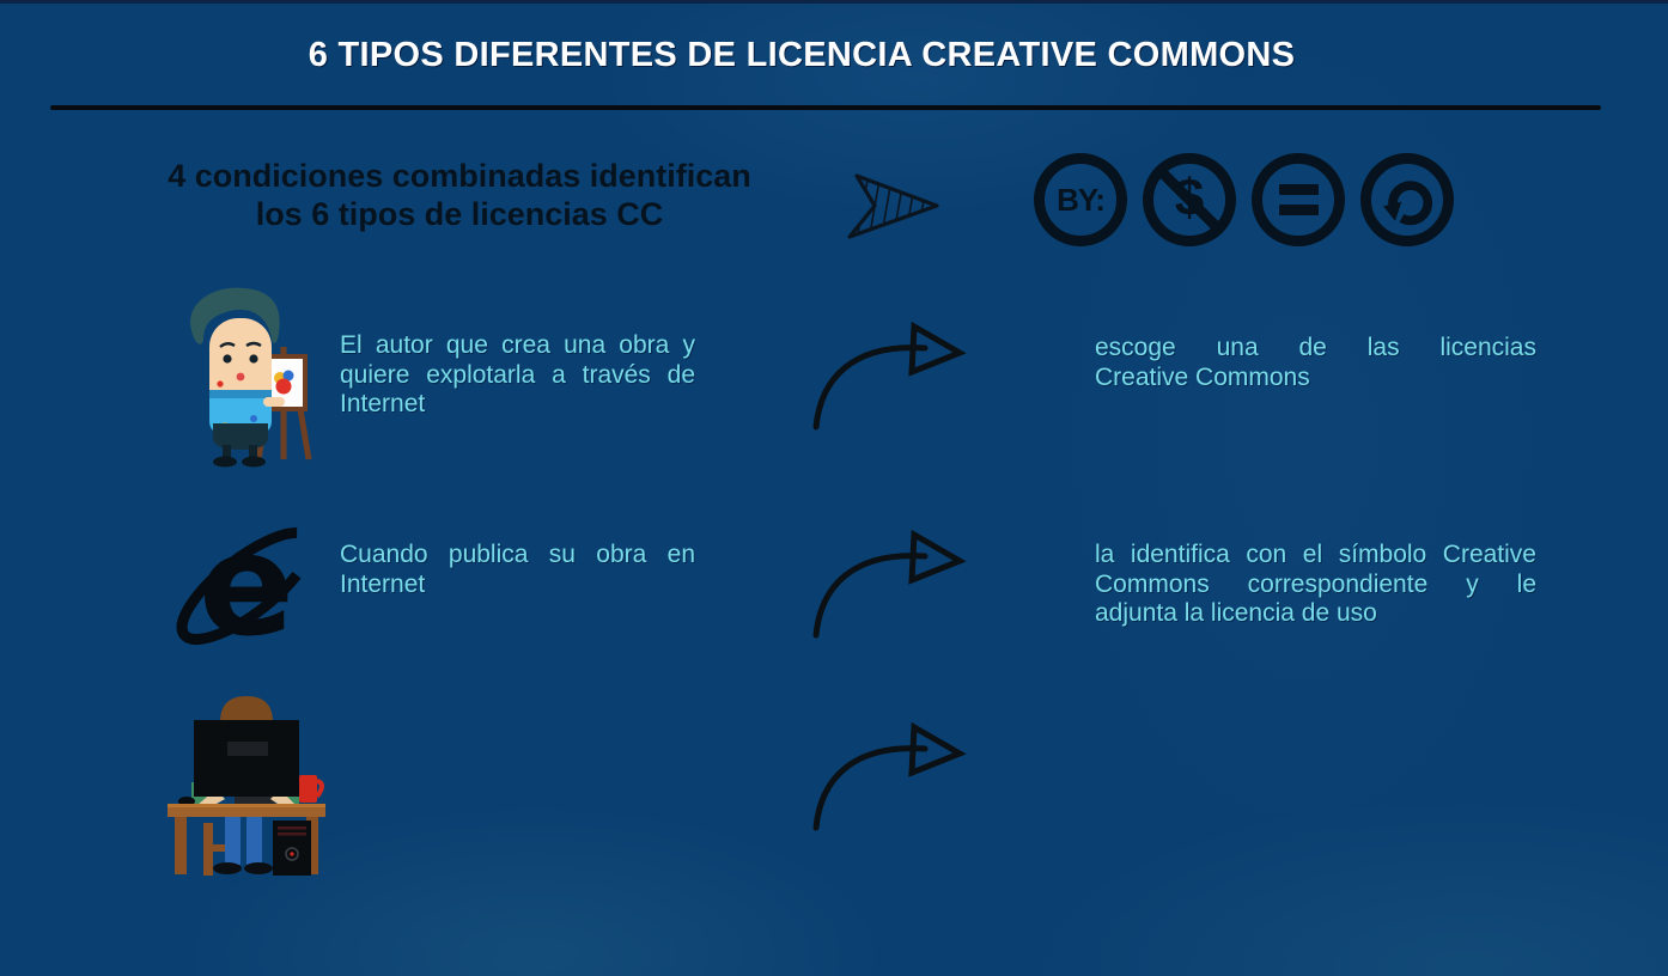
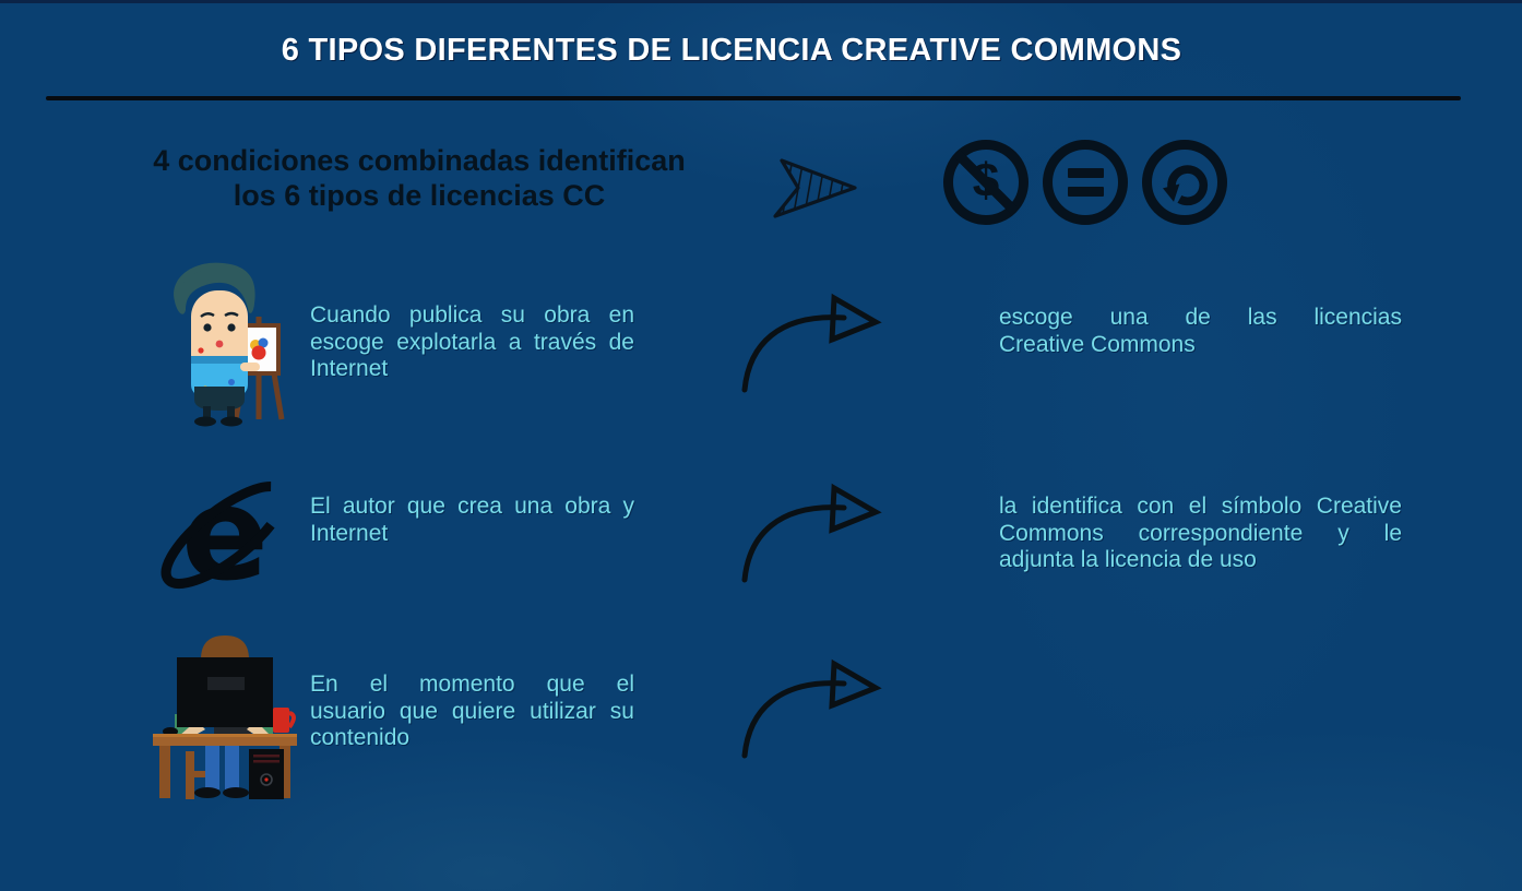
  6 TIPOS DIFERENTES DE LICENCIA CREATIVE COMMONS
  4 condiciones combinadas identifican
  los 6 tipos de licencias CC
- BY:
- El autor que crea una obra y
+ Cuando publica su obra en
- quiere explotarla a través de
+ escoge explotarla a través de
  Internet
  escoge una de las licencias
  Creative Commons
  e
- Cuando publica su obra en
+ El autor que crea una obra y
  Internet
  la identifica con el símbolo Creative
  Commons correspondiente y le
  adjunta la licencia de uso
+ En el momento que el
+ usuario que quiere utilizar su
+ contenido
